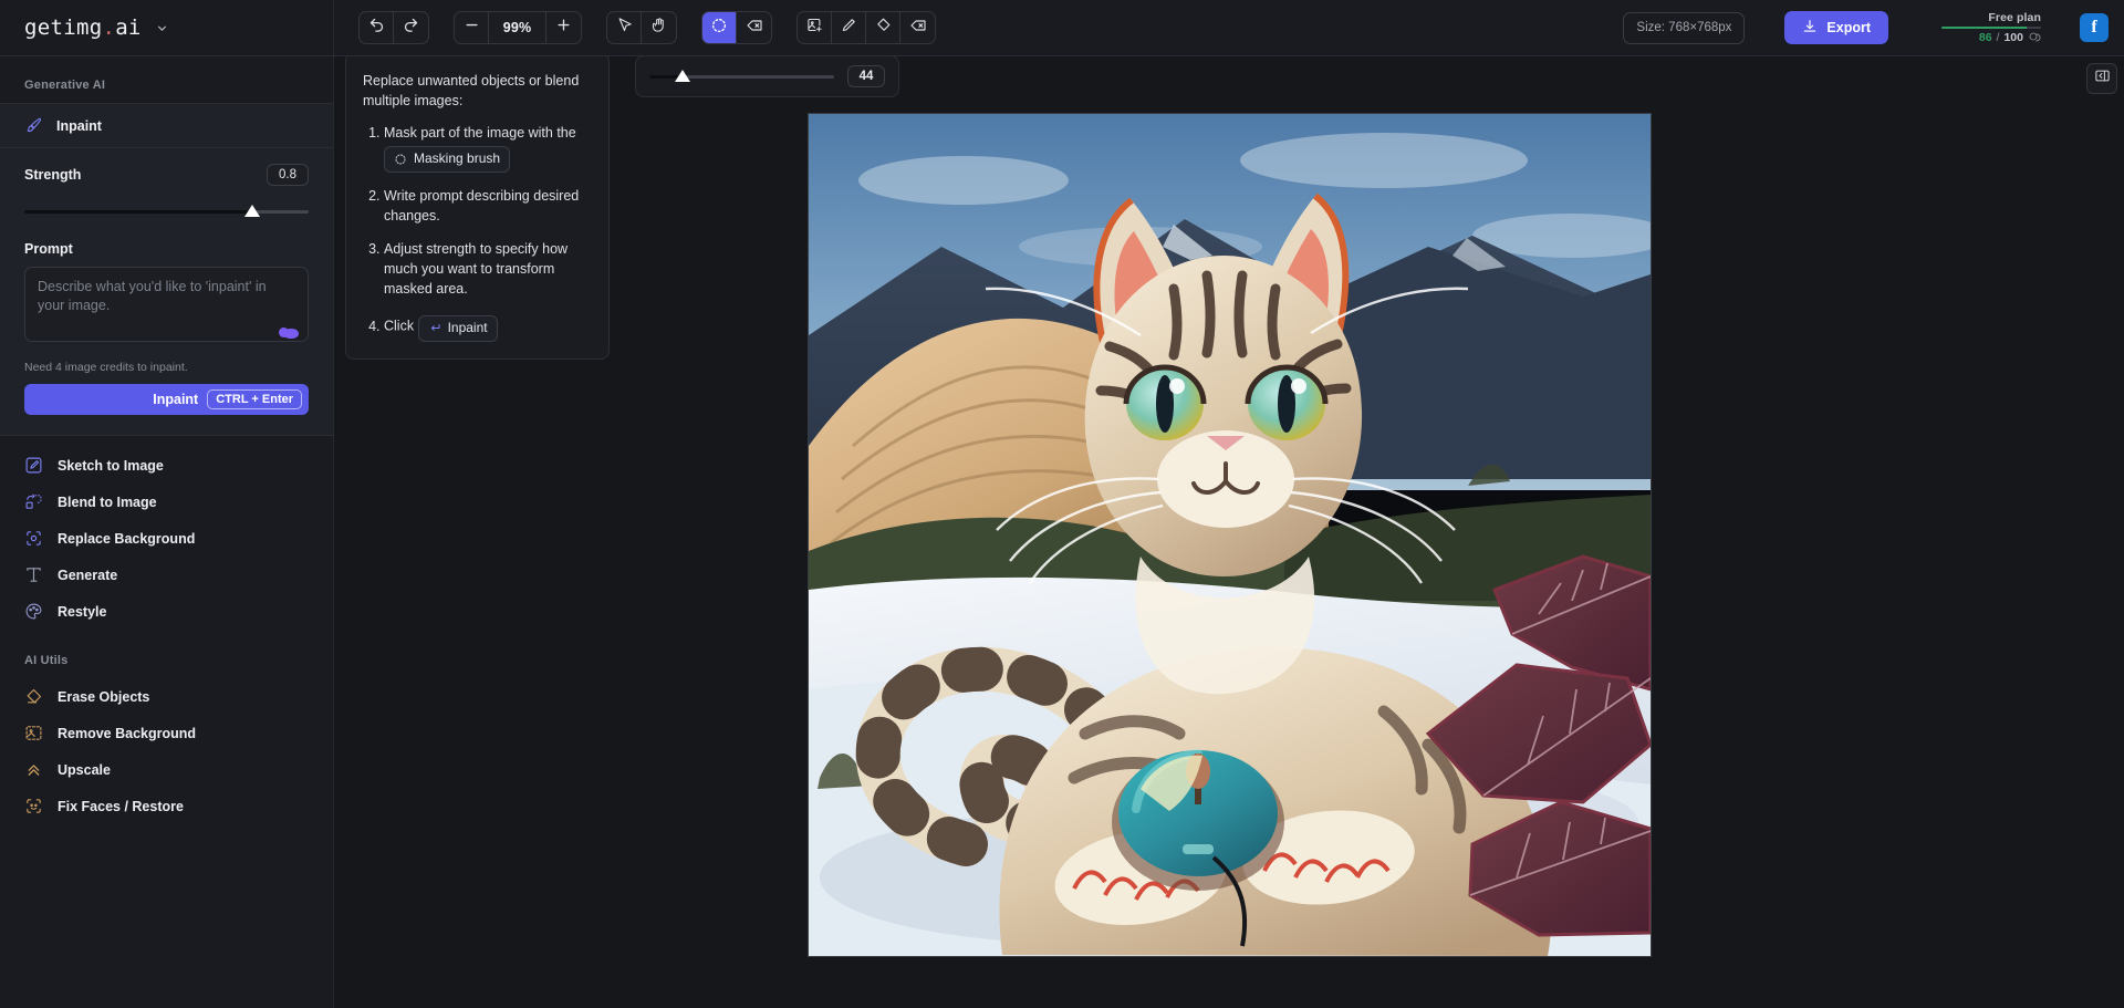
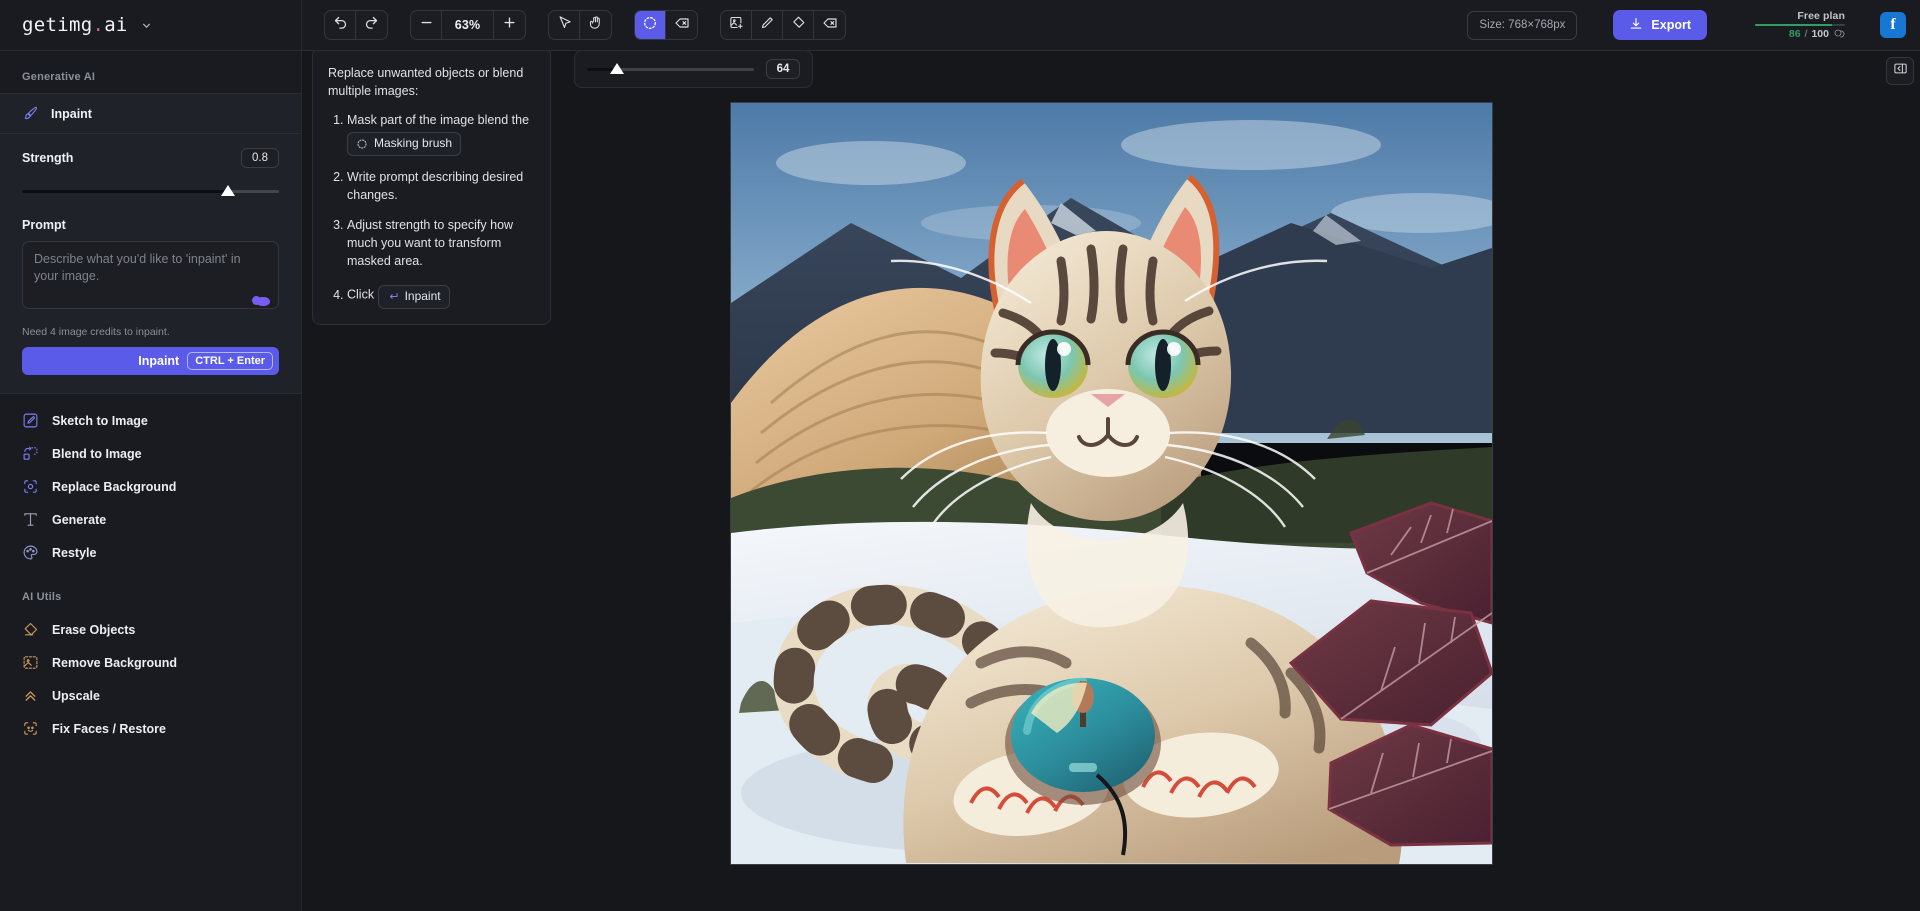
  getimg.ai
- 99%
+ 63%
  Size: 768×768px
  Export
  Free plan
  86
  /
  100
  f
  Generative AI
  Inpaint
  Strength
  0.8
  Prompt
  Need 4 image credits to inpaint.
  Inpaint
  CTRL + Enter
  Sketch to Image
  Blend to Image
  Replace Background
  Generate
  Restyle
  AI Utils
  Erase Objects
  Remove Background
  Upscale
  Fix Faces / Restore
  Replace unwanted objects or blend multiple images:
- Mask part of the image with the
+ Mask part of the image blend the
  Masking brush
  Write prompt describing desired changes.
  Adjust strength to specify how much you want to transform masked area.
  Click
  Inpaint
- 44
+ 64
